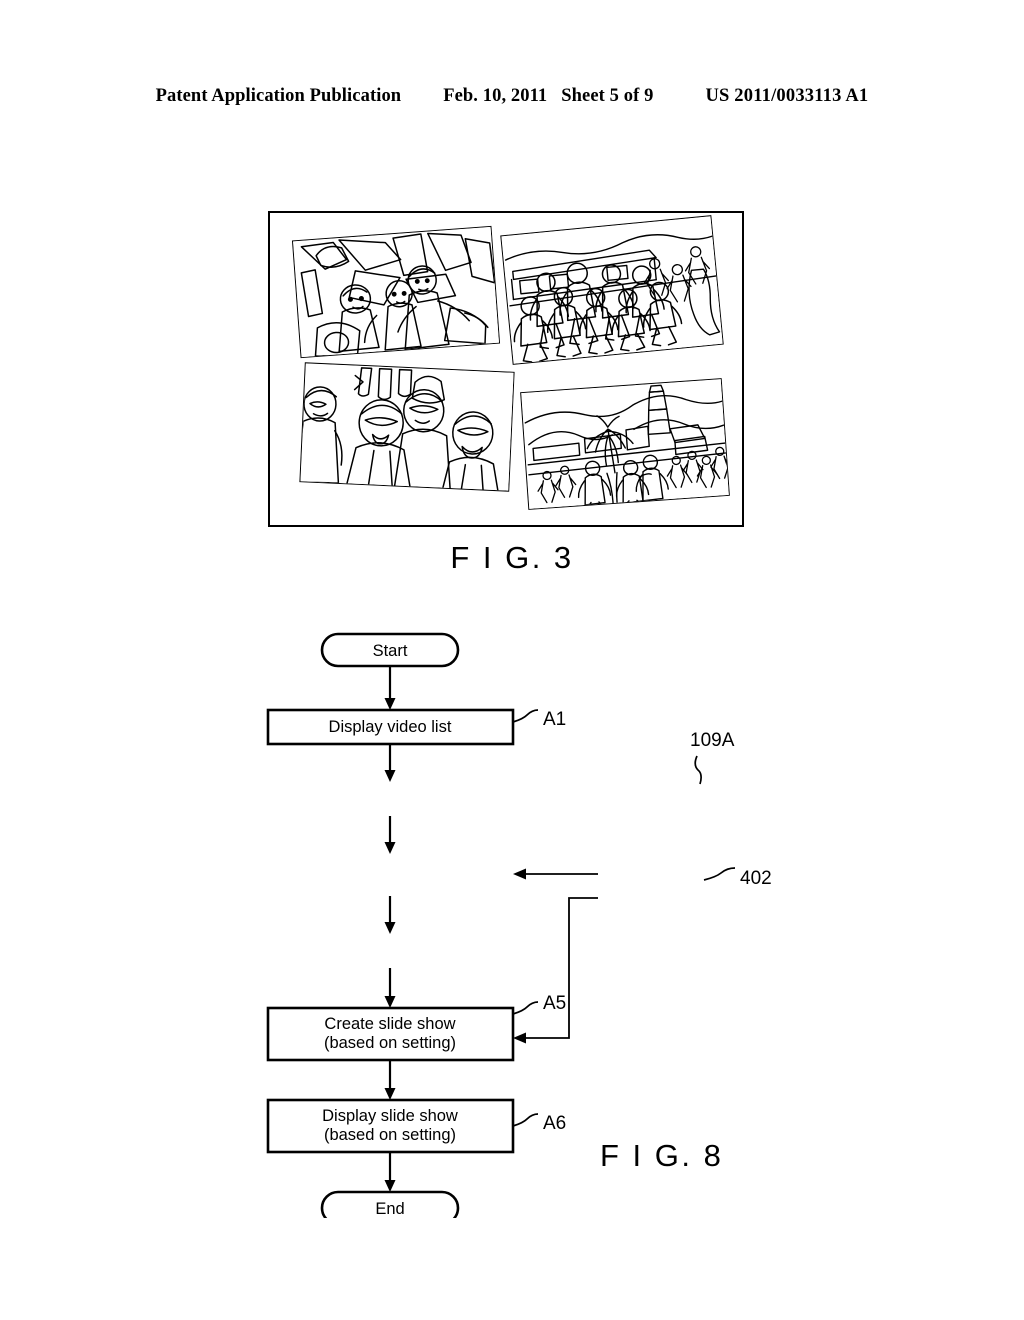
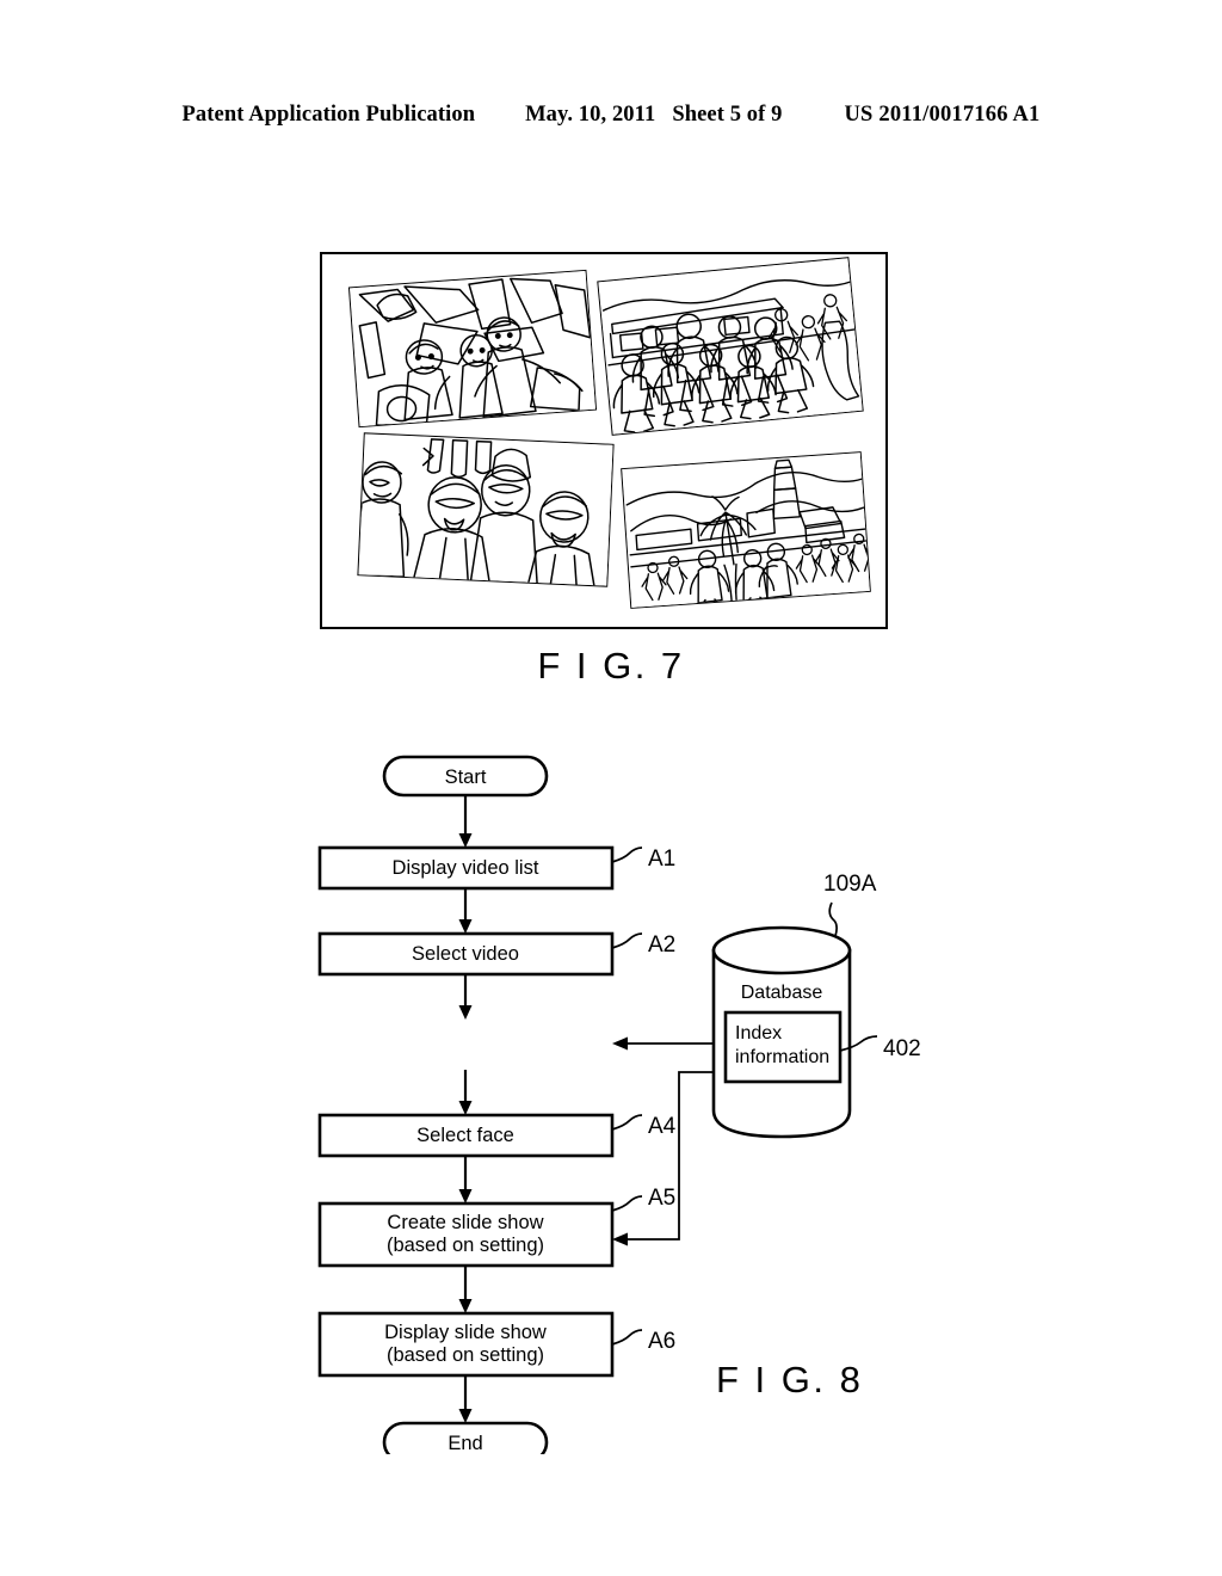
  Patent Application Publication
- Feb. 10, 2011
+ May. 10, 2011
  Sheet 5 of 9
- US 2011/0033113 A1
+ US 2011/0017166 A1
- F I G. 3
+ F I G. 7
  Start
  Display video list
  A1
+ Select video
+ A2
+ Select face
+ A4
  Create slide show
  (based on setting)
  A5
  Display slide show
  (based on setting)
  A6
  End
+ Database
+ Index
+ information
  109A
  402
  F I G. 8
